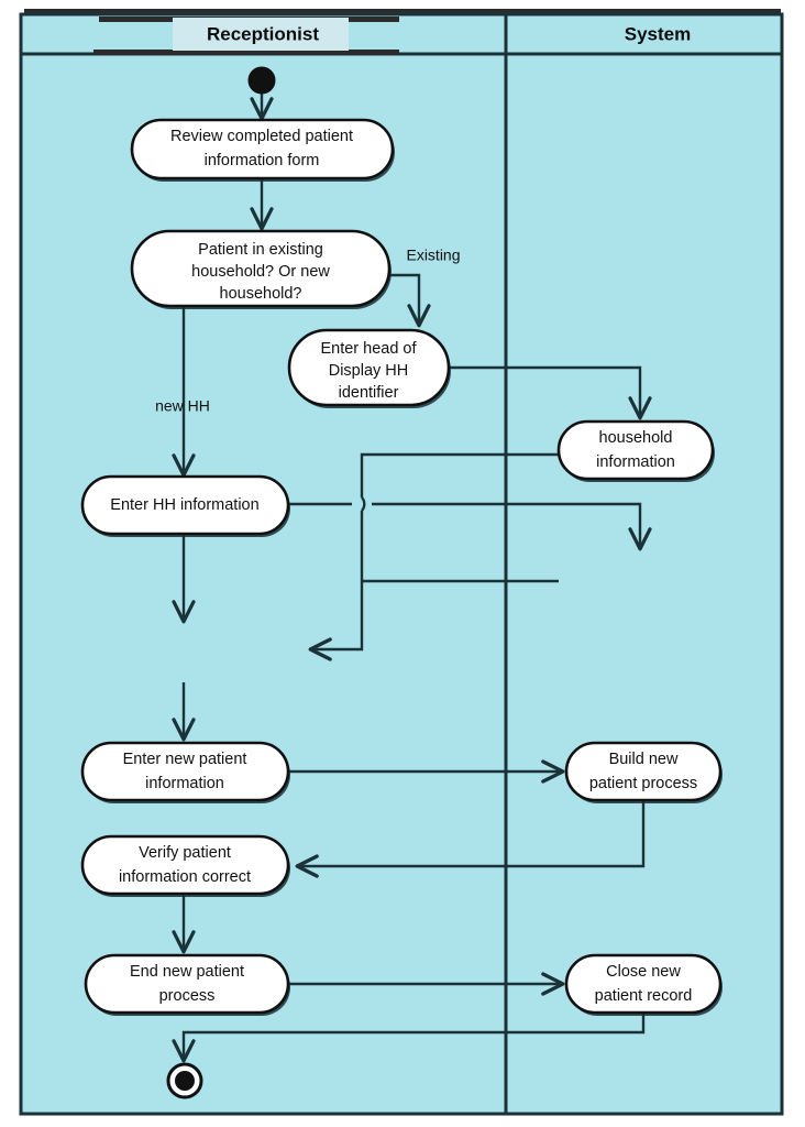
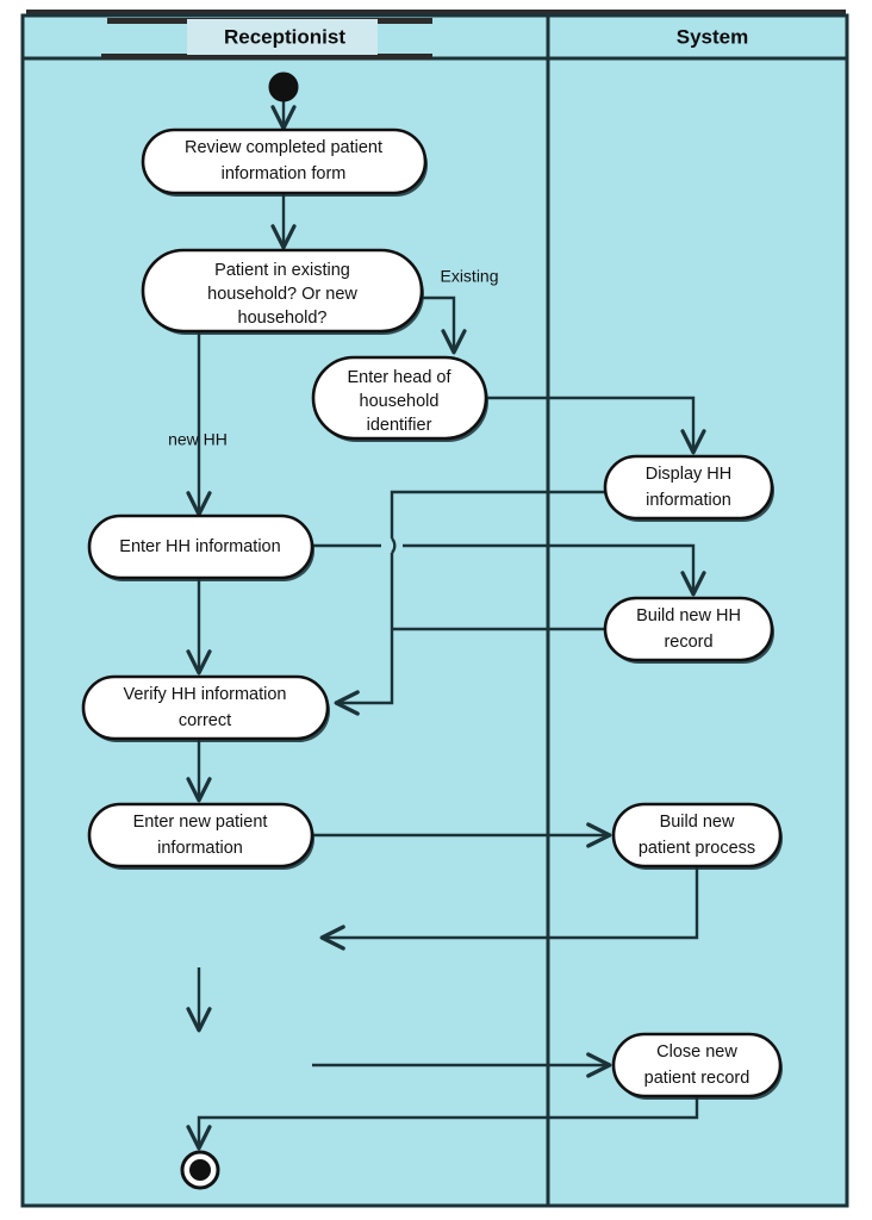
  Receptionist
  System
  Existing
  new HH
  Review completed patient
  information form
  Patient in existing
  household? Or new
  household?
  Enter head of
- Display HH
+ household
  identifier
- household
+ Display HH
  information
  Enter HH information
+ Build new HH
+ record
+ Verify HH information
+ correct
  Enter new patient
  information
  Build new
  patient process
- Verify patient
- information correct
- End new patient
- process
  Close new
  patient record
